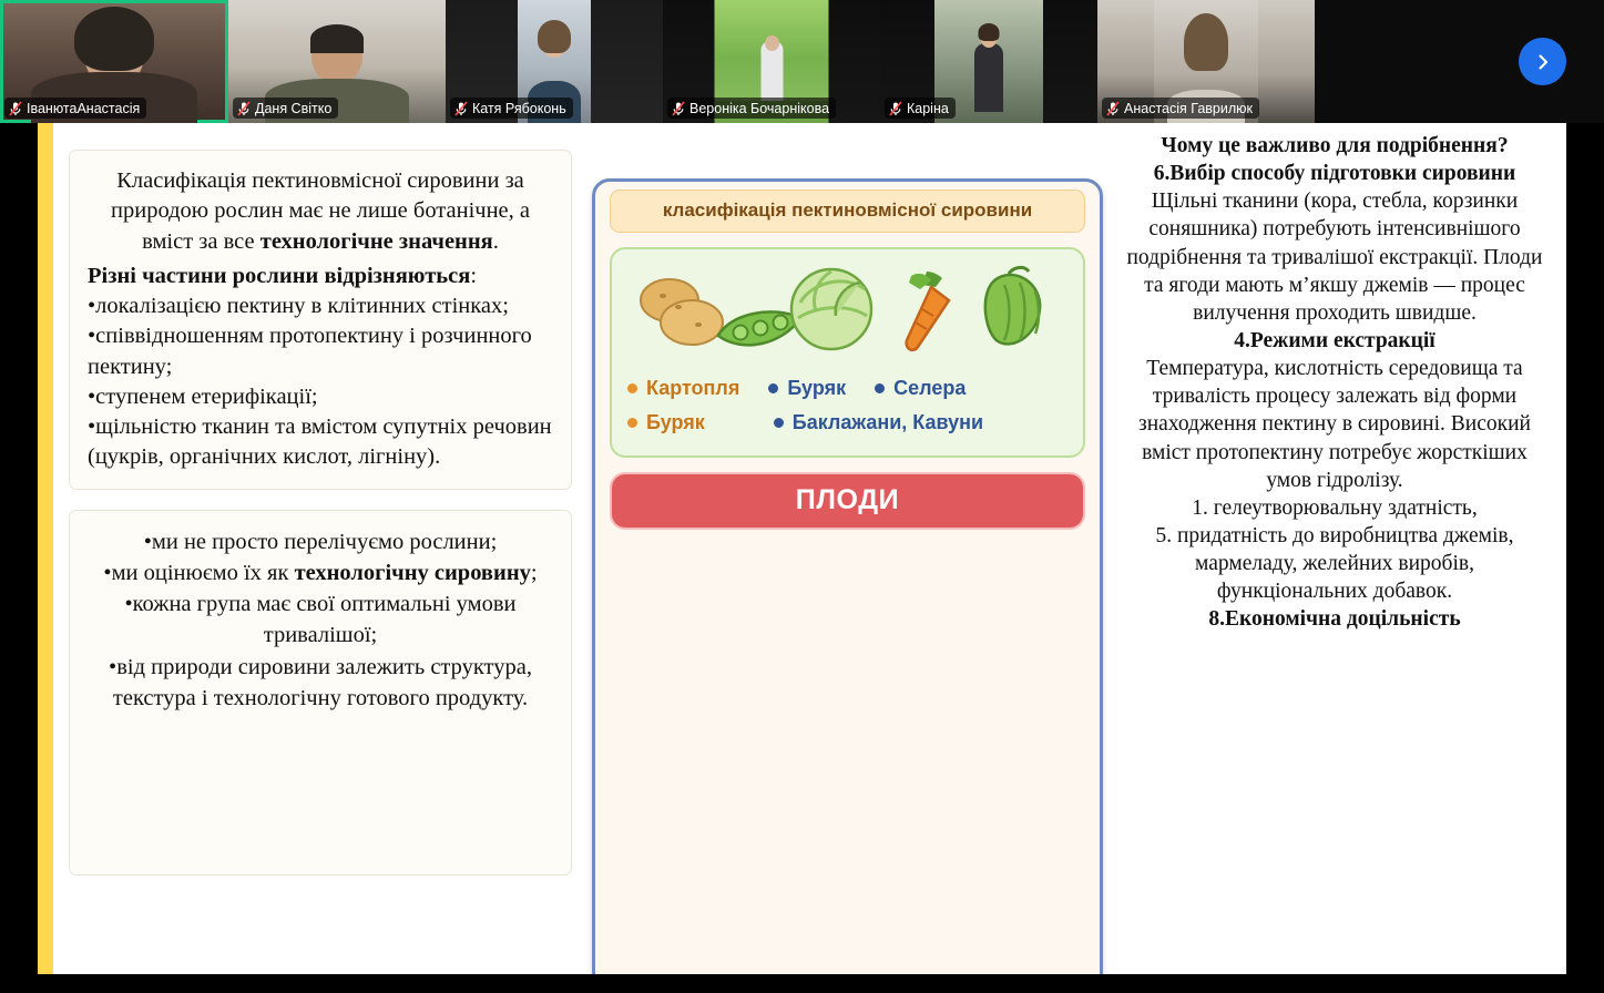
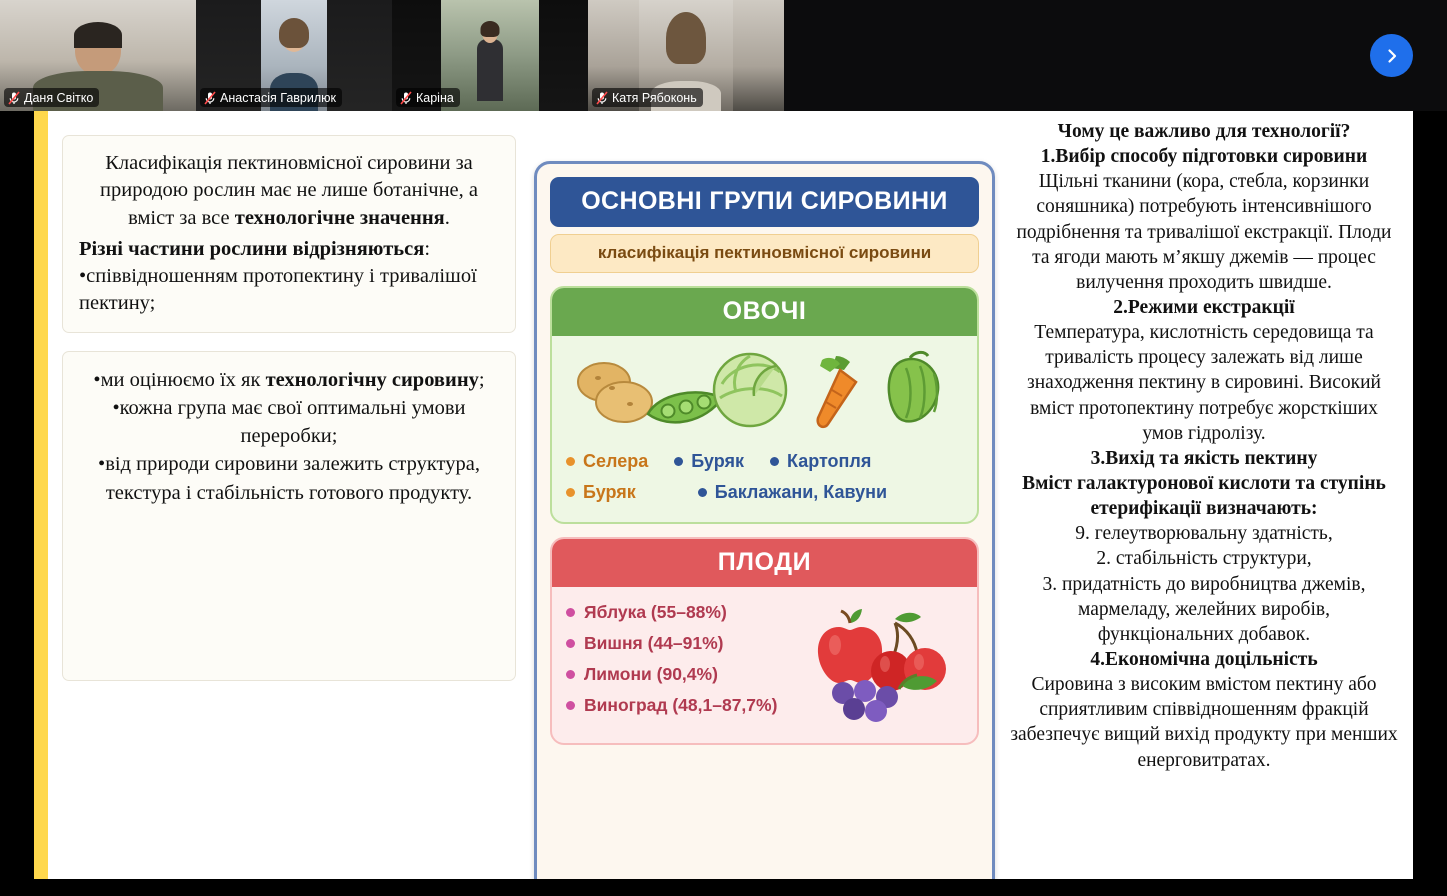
- ІванютаАнастасія
  Даня Світко
- Катя Рябоконь
+ Анастасія Гаврилюк
- Вероніка Бочарнікова
  Каріна
- Анастасія Гаврилюк
+ Катя Рябоконь
  Класифікація пектиновмісної сировини за природою рослин має не лише ботанічне, а вміст за все технологічне значення.
  Різні частини рослини відрізняються:
- •локалізацією пектину в клітинних стінках;
- •співвідношенням протопектину і розчинного пектину;
+ •співвідношенням протопектину і тривалішої пектину;
- •ступенем етерифікації;
- •щільністю тканин та вмістом супутніх речовин (цукрів, органічних кислот, лігніну).
- •ми не просто перелічуємо рослини;
  •ми оцінюємо їх як технологічну сировину;
- •кожна група має свої оптимальні умови тривалішої;
+ •кожна група має свої оптимальні умови переробки;
- •від природи сировини залежить структура, текстура і технологічну готового продукту.
+ •від природи сировини залежить структура, текстура і стабільність готового продукту.
+ ОСНОВНІ ГРУПИ СИРОВИНИ
  класифікація пектиновмісної сировини
+ ОВОЧІ
- Картопля
+ Селера
  Буряк
- Селера
+ Картопля
  Буряк
  Баклажани, Кавуни
  ПЛОДИ
+ Яблука (55–88%)
+ Вишня (44–91%)
+ Лимони (90,4%)
+ Виноград (48,1–87,7%)
- Чому це важливо для подрібнення?
+ Чому це важливо для технології?
- 6.Вибір способу підготовки сировини
+ 1.Вибір способу підготовки сировини
  Щільні тканини (кора, стебла, корзинки соняшника) потребують інтенсивнішого подрібнення та тривалішої екстракції. Плоди та ягоди мають м’якшу джемів — процес вилучення проходить швидше.
- 4.Режими екстракції
+ 2.Режими екстракції
- Температура, кислотність середовища та тривалість процесу залежать від форми знаходження пектину в сировині. Високий вміст протопектину потребує жорсткіших умов гідролізу.
+ Температура, кислотність середовища та тривалість процесу залежать від лише знаходження пектину в сировині. Високий вміст протопектину потребує жорсткіших умов гідролізу.
+ 3.Вихід та якість пектину
+ Вміст галактуронової кислоти та ступінь етерифікації визначають:
- 1. гелеутворювальну здатність,
+ 9. гелеутворювальну здатність,
+ 2. стабільність структури,
- 5. придатність до виробництва джемів, мармеладу, желейних виробів, функціональних добавок.
+ 3. придатність до виробництва джемів, мармеладу, желейних виробів, функціональних добавок.
- 8.Економічна доцільність
+ 4.Економічна доцільність
+ Сировина з високим вмістом пектину або сприятливим співвідношенням фракцій забезпечує вищий вихід продукту при менших енерговитратах.
